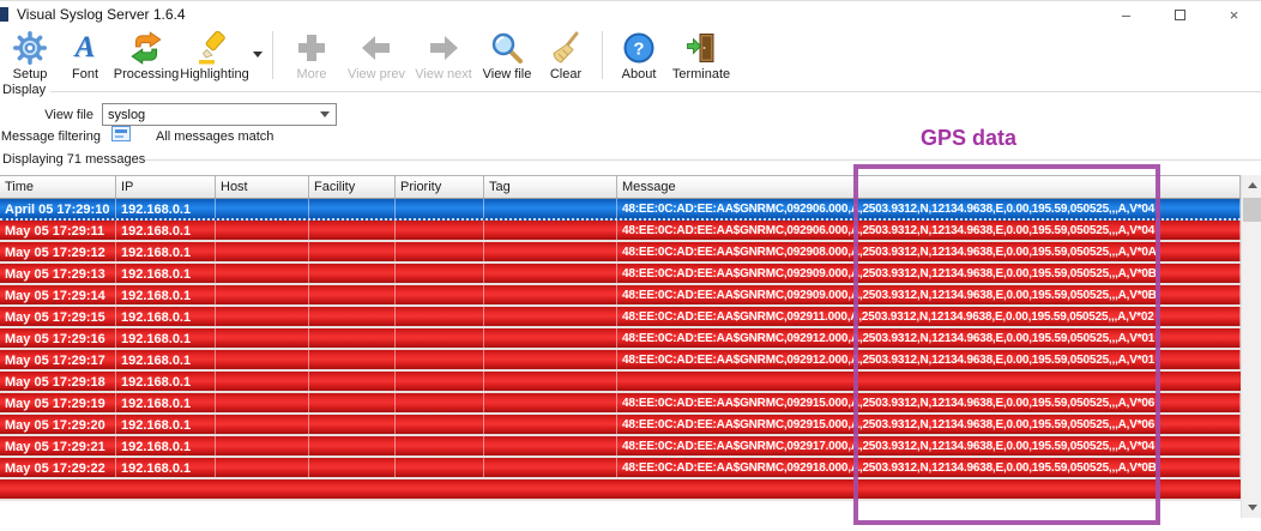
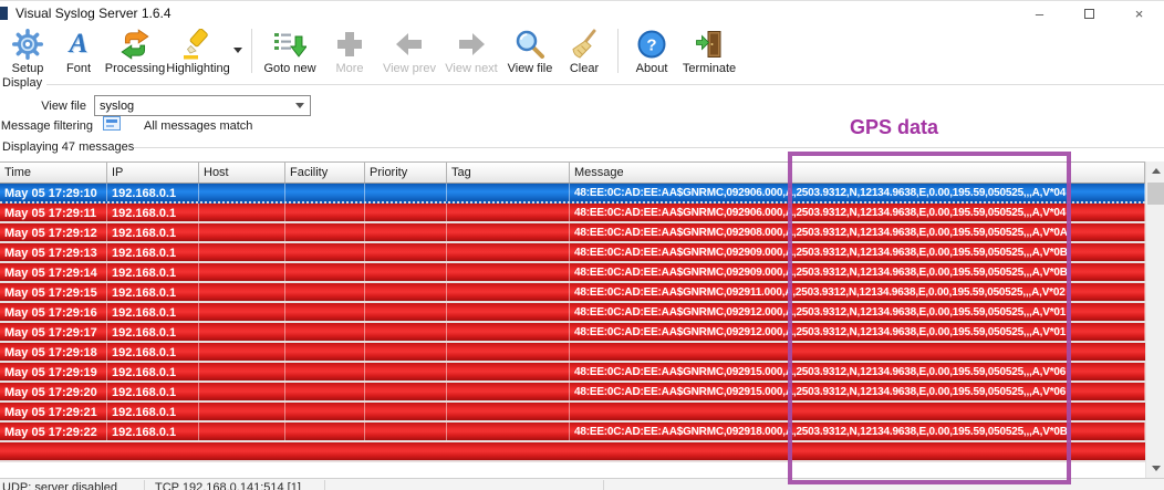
  Visual Syslog Server 1.6.4
  –
  ×
  Setup
  A
  Font
  Processing
  Highlighting
+ Goto new
  More
  View prev
  View next
  View file
  Clear
  ?
  About
  Terminate
  Display
  View file
  syslog
  Message filtering
  All messages match
- Displaying 71 messages
+ Displaying 47 messages
  Time
  IP
  Host
  Facility
  Priority
  Tag
  Message
- April 05 17:29:10
+ May 05 17:29:10
  192.168.0.1
  48:EE:0C:AD:EE:AA$GNRMC,092906.000,A,2503.9312,N,12134.9638,E,0.00,195.59,050525,,,A,V*04
  May 05 17:29:11
  192.168.0.1
  48:EE:0C:AD:EE:AA$GNRMC,092906.000,A,2503.9312,N,12134.9638,E,0.00,195.59,050525,,,A,V*04
  May 05 17:29:12
  192.168.0.1
  48:EE:0C:AD:EE:AA$GNRMC,092908.000,A,2503.9312,N,12134.9638,E,0.00,195.59,050525,,,A,V*0A
  May 05 17:29:13
  192.168.0.1
  48:EE:0C:AD:EE:AA$GNRMC,092909.000,A,2503.9312,N,12134.9638,E,0.00,195.59,050525,,,A,V*0B
  May 05 17:29:14
  192.168.0.1
  48:EE:0C:AD:EE:AA$GNRMC,092909.000,A,2503.9312,N,12134.9638,E,0.00,195.59,050525,,,A,V*0B
  May 05 17:29:15
  192.168.0.1
  48:EE:0C:AD:EE:AA$GNRMC,092911.000,A,2503.9312,N,12134.9638,E,0.00,195.59,050525,,,A,V*02
  May 05 17:29:16
  192.168.0.1
  48:EE:0C:AD:EE:AA$GNRMC,092912.000,A,2503.9312,N,12134.9638,E,0.00,195.59,050525,,,A,V*01
  May 05 17:29:17
  192.168.0.1
  48:EE:0C:AD:EE:AA$GNRMC,092912.000,A,2503.9312,N,12134.9638,E,0.00,195.59,050525,,,A,V*01
  May 05 17:29:18
  192.168.0.1
  May 05 17:29:19
  192.168.0.1
  48:EE:0C:AD:EE:AA$GNRMC,092915.000,A,2503.9312,N,12134.9638,E,0.00,195.59,050525,,,A,V*06
  May 05 17:29:20
  192.168.0.1
  48:EE:0C:AD:EE:AA$GNRMC,092915.000,A,2503.9312,N,12134.9638,E,0.00,195.59,050525,,,A,V*06
  May 05 17:29:21
  192.168.0.1
- 48:EE:0C:AD:EE:AA$GNRMC,092917.000,A,2503.9312,N,12134.9638,E,0.00,195.59,050525,,,A,V*04
  May 05 17:29:22
  192.168.0.1
  48:EE:0C:AD:EE:AA$GNRMC,092918.000,A,2503.9312,N,12134.9638,E,0.00,195.59,050525,,,A,V*0B
+ UDP: server disabled
+ TCP 192.168.0.141:514 [1]
  GPS data
